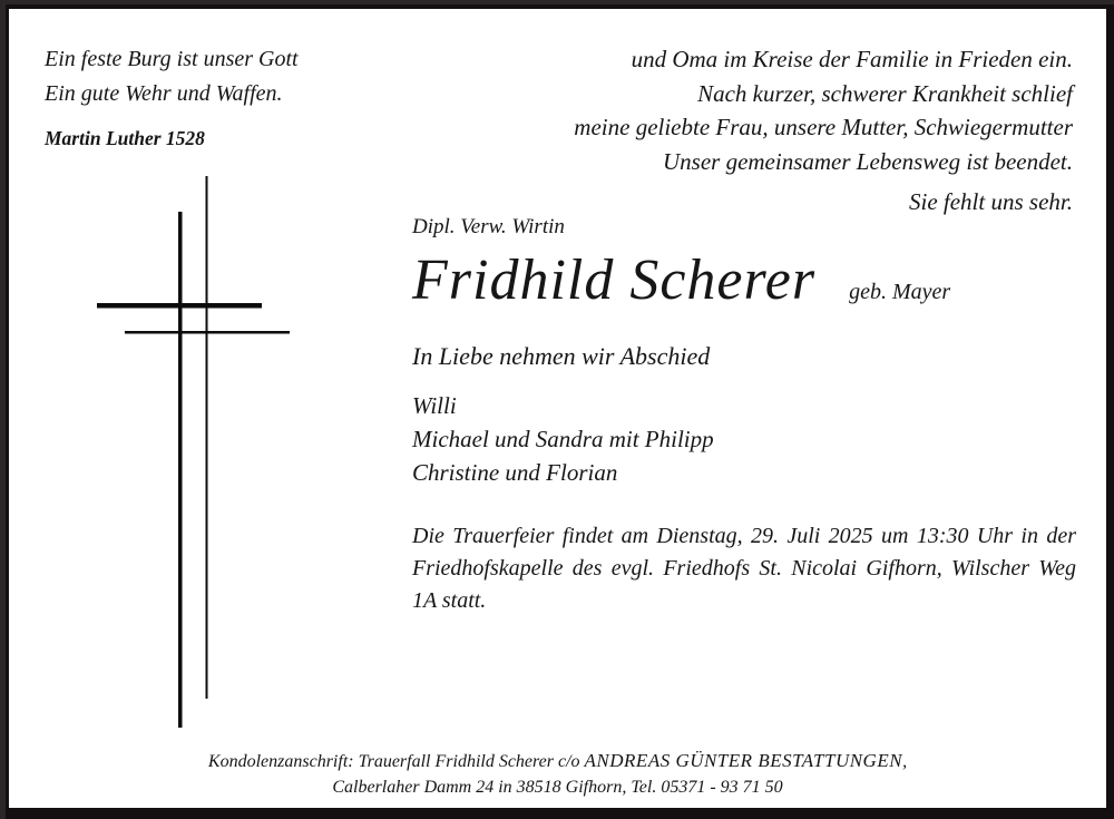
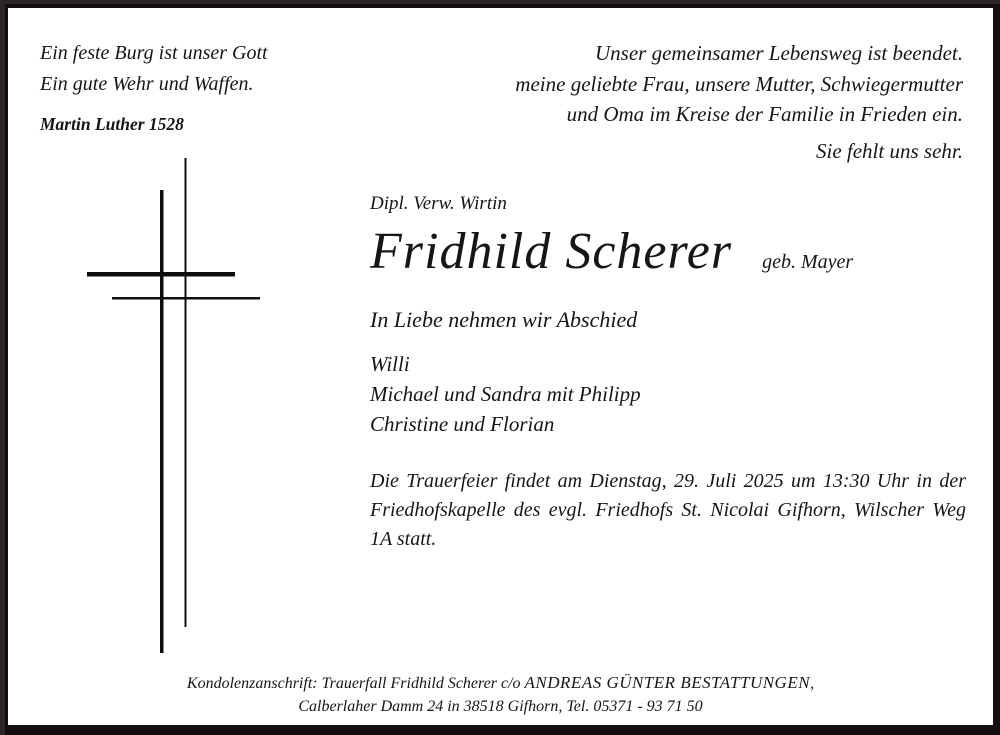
  Ein feste Burg ist unser Gott
  Ein gute Wehr und Waffen.
  Martin Luther 1528
- und Oma im Kreise der Familie in Frieden ein.
+ Unser gemeinsamer Lebensweg ist beendet.
- Nach kurzer, schwerer Krankheit schlief
  meine geliebte Frau, unsere Mutter, Schwiegermutter
- Unser gemeinsamer Lebensweg ist beendet.
+ und Oma im Kreise der Familie in Frieden ein.
  Sie fehlt uns sehr.
  Dipl. Verw. Wirtin
  Fridhild Scherer
  geb. Mayer
  In Liebe nehmen wir Abschied
  Willi
  Michael und Sandra mit Philipp
  Christine und Florian
  Die Trauerfeier findet am Dienstag, 29. Juli 2025 um 13:30 Uhr in der Friedhofskapelle des evgl. Friedhofs St. Nicolai Gifhorn, Wilscher Weg 1A statt.
  Kondolenzanschrift: Trauerfall Fridhild Scherer c/o ANDREAS GÜNTER BESTATTUNGEN,
  Calberlaher Damm 24 in 38518 Gifhorn, Tel. 05371 - 93 71 50
